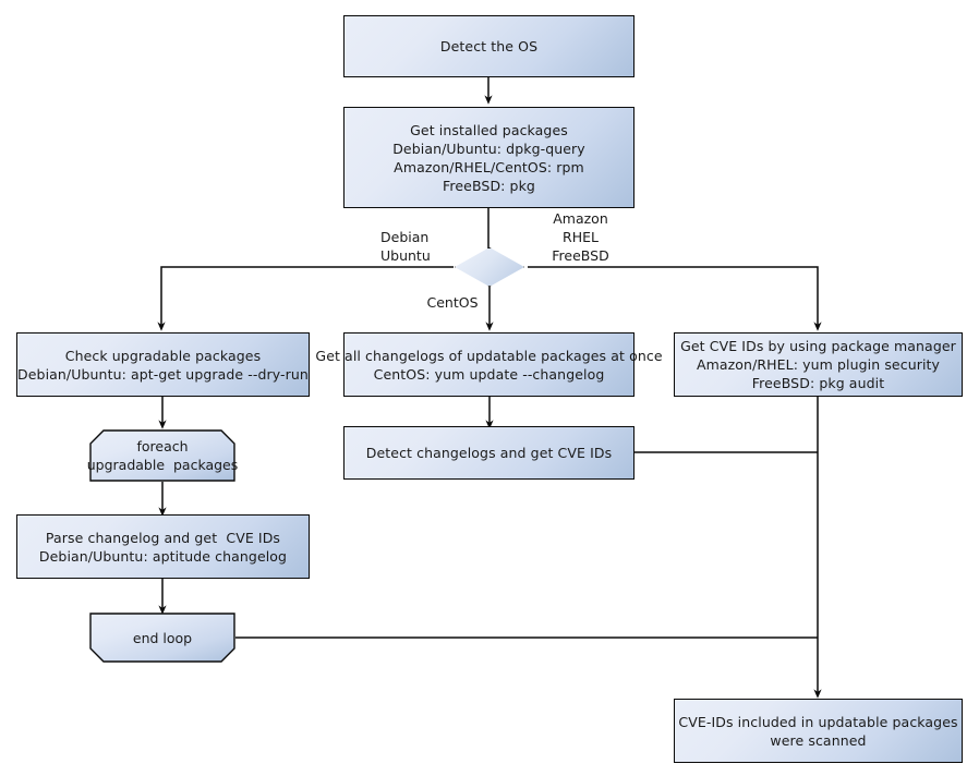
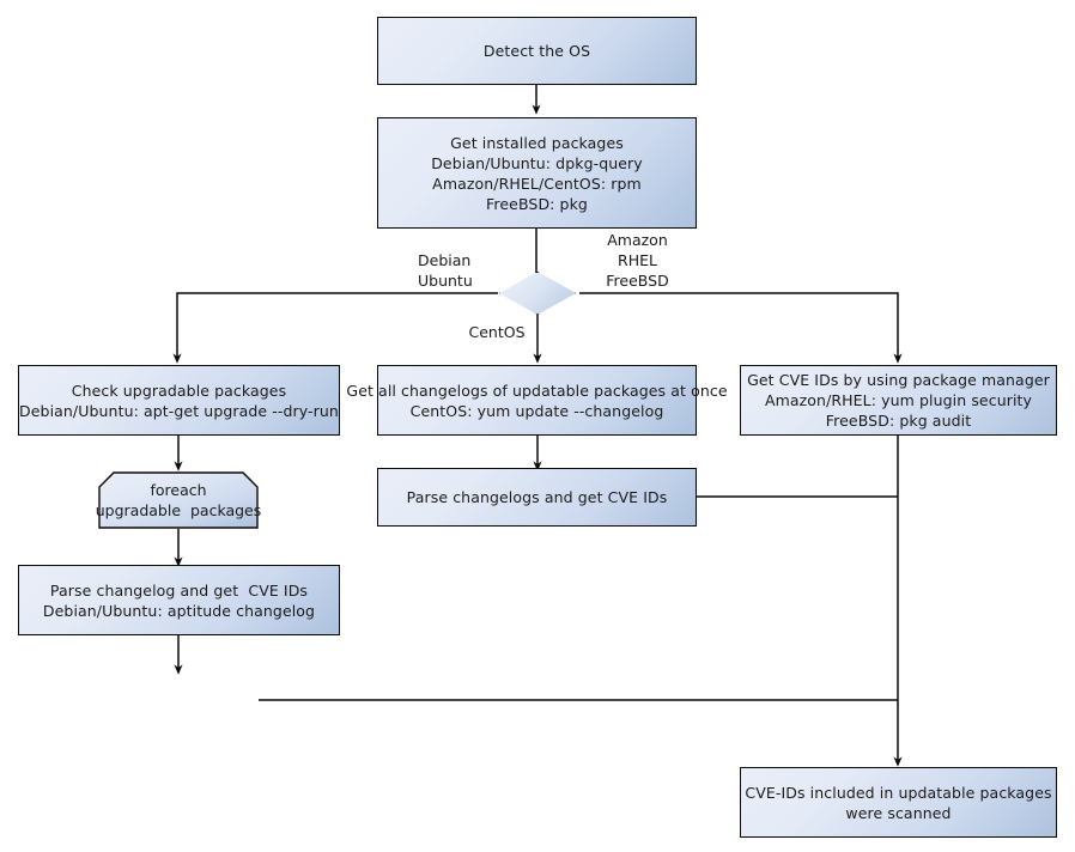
  Detect the OS
  Get installed packages
  Debian/Ubuntu: dpkg-query
  Amazon/RHEL/CentOS: rpm
  FreeBSD: pkg
  Debian
  Ubuntu
  Amazon
  RHEL
  FreeBSD
  CentOS
  Check upgradable packages
  Debian/Ubuntu: apt-get upgrade --dry-run
  Get all changelogs of updatable packages at once
  CentOS: yum update --changelog
  Get CVE IDs by using package manager
  Amazon/RHEL: yum plugin security
  FreeBSD: pkg audit
  foreach
  upgradable packages
  Parse changelog and get CVE IDs
  Debian/Ubuntu: aptitude changelog
- Detect changelogs and get CVE IDs
+ Parse changelogs and get CVE IDs
- end loop
  CVE-IDs included in updatable packages
  were scanned
